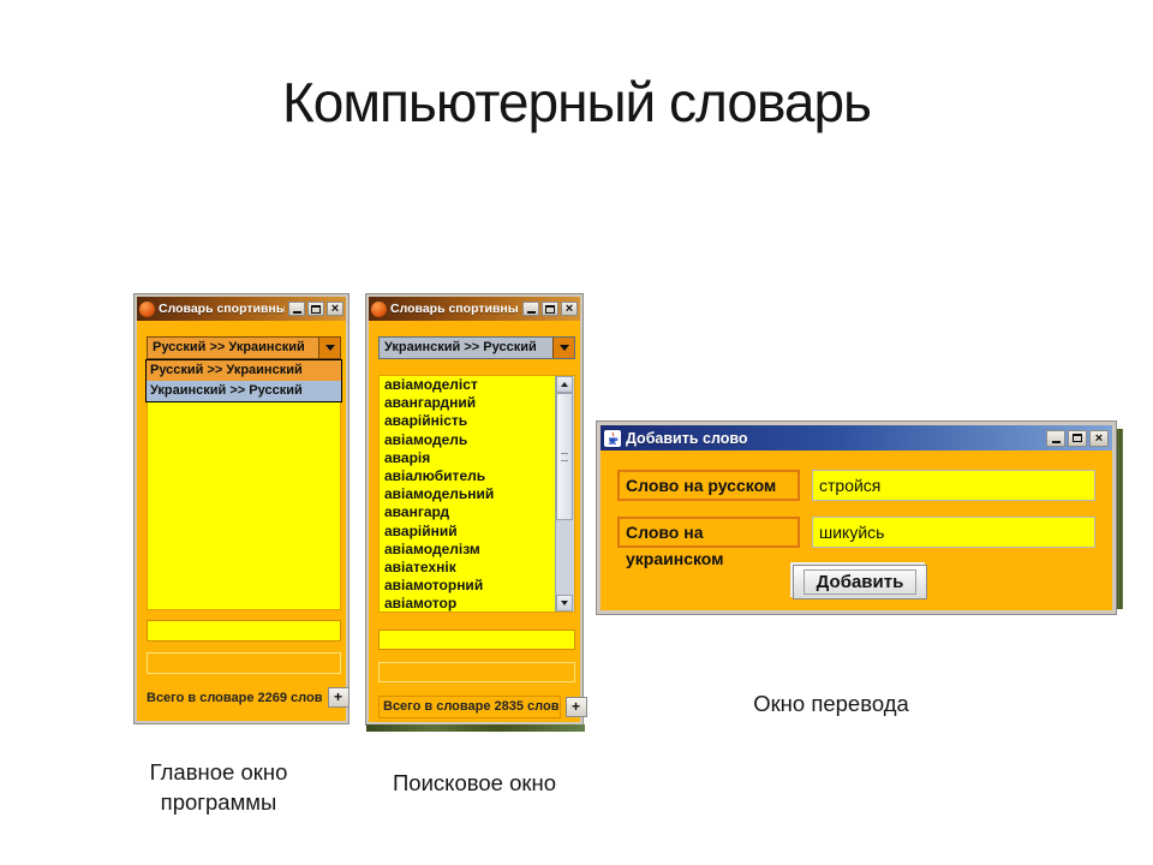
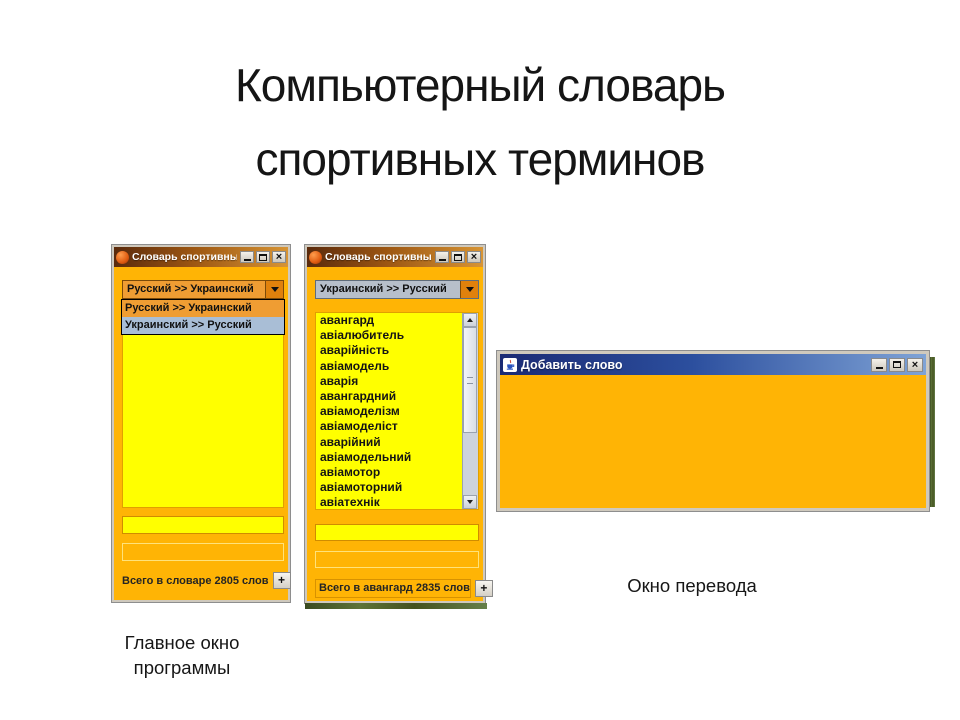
  Компьютерный словарь
+ спортивных терминов
  Словарь спортивны
  Русский >> Украинский
  Русский >> Украинский
  Украинский >> Русский
- Всего в словаре 2269 слов
+ Всего в словаре 2805 слов
  +
  Словарь спортивны
  Украинский >> Русский
- авіамоделіст
+ авангард
- авангардний
+ авіалюбитель
  аварійність
  авіамодель
  аварія
- авіалюбитель
+ авангардний
- авіамодельний
+ авіамоделізм
- авангард
+ авіамоделіст
  аварійний
- авіамоделізм
+ авіамодельний
- авіатехнік
+ авіамотор
  авіамоторний
- авіамотор
+ авіатехнік
- Всего в словаре 2835 слов
+ Всего в авангард 2835 слов
  +
  Добавить слово
- Слово на русском
- стройся
- Слово на украинском
- шикуйсь
- Добавить
  Главное окно программы
- Поисковое окно
  Окно перевода
